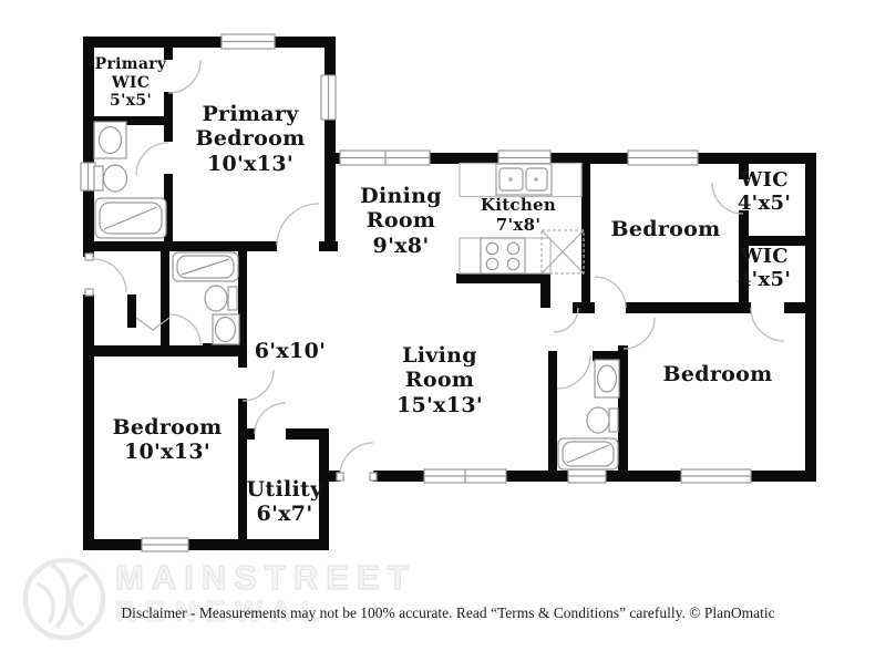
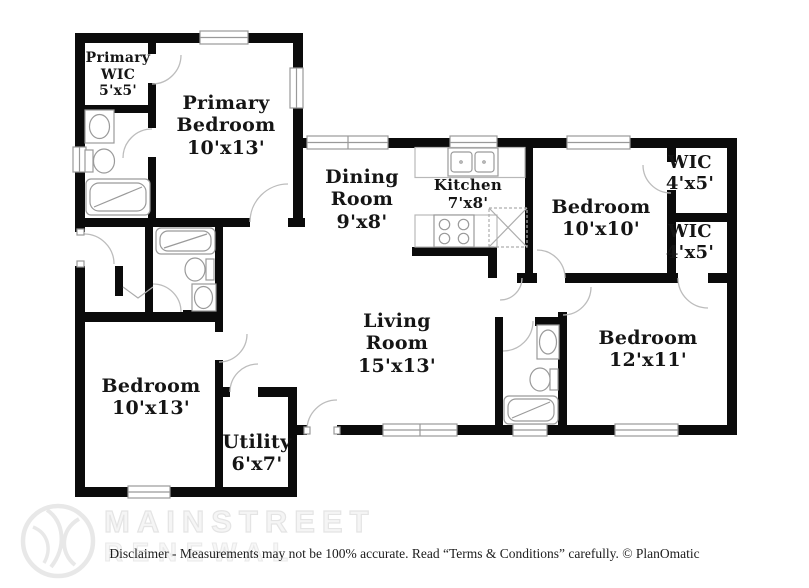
  Primary WIC
  5'x5'
  Primary Bedroom
  10'x13'
  Dining Room
  9'x8'
  Kitchen
  7'x8'
  WIC
  4'x5'
  Bedroom
+ 10'x10'
  WIC
  4'x5'
  Bedroom
+ 12'x11'
  Living Room
  15'x13'
- 6'x10'
  Bedroom
  10'x13'
  Utility
  6'x7'
  MAINSTREET
  RENEWAL
  Disclaimer - Measurements may not be 100% accurate. Read “Terms & Conditions” carefully. © PlanOmatic
